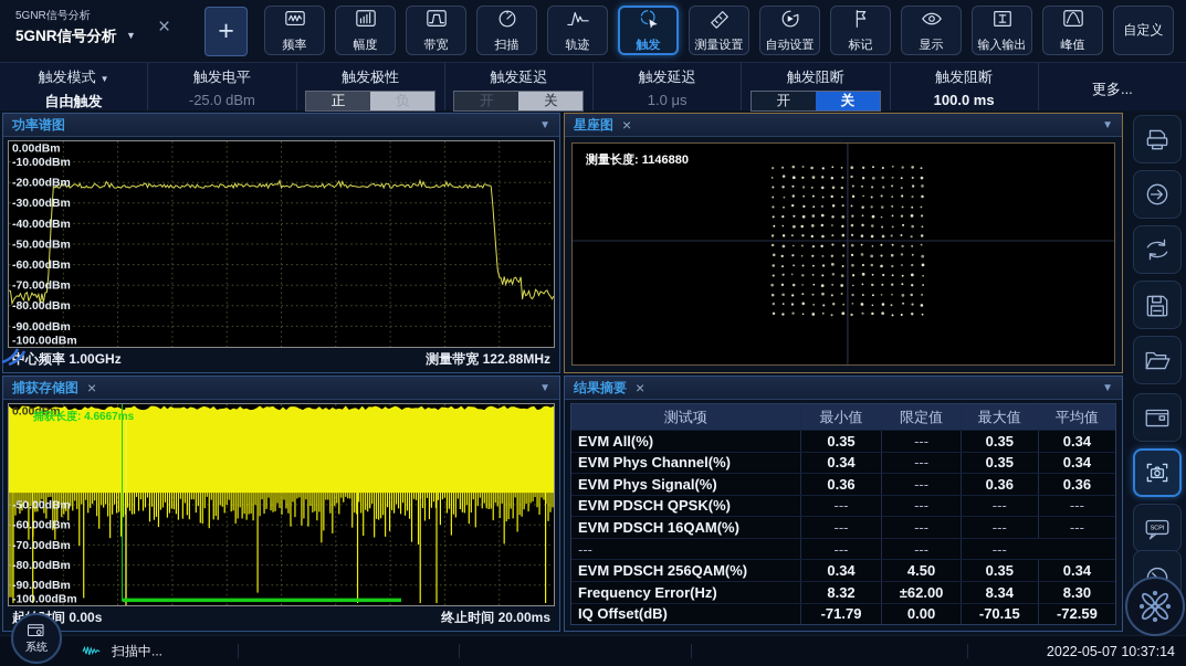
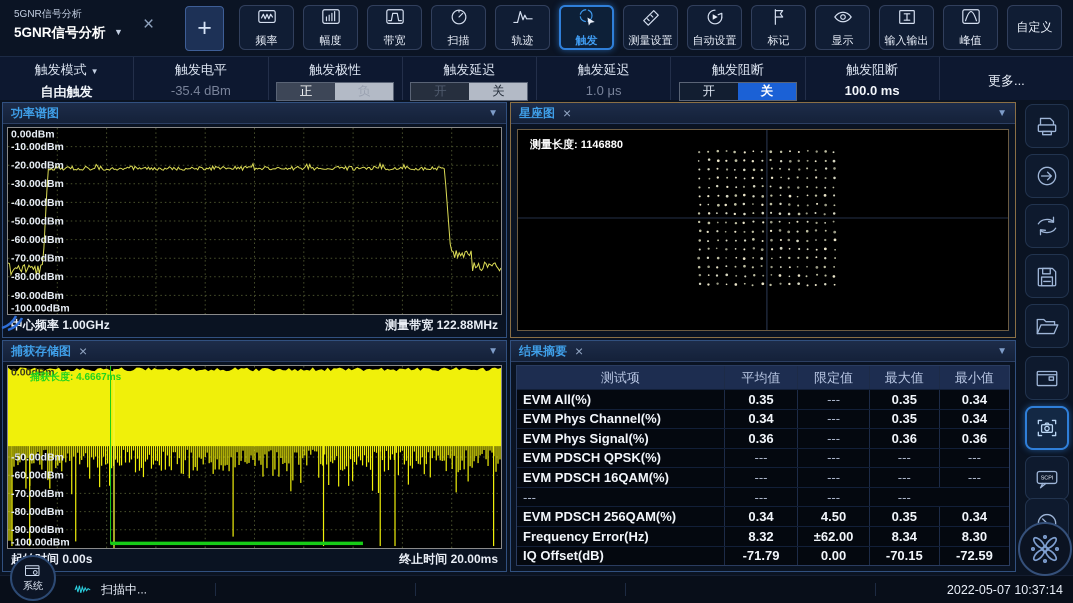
  5GNR信号分析
  5GNR信号分析
  ▼
  ×
  +
  频率
  幅度
  带宽
  扫描
  轨迹
  触发
  测量设置
  自动设置
  标记
  显示
  输入输出
  峰值
  自定义
  触发模式 ▼
  自由触发
  触发电平
- -25.0 dBm
+ -35.4 dBm
  触发极性
  正
  负
  触发延迟
  开
  关
  触发延迟
  1.0 μs
  触发阻断
  开
  关
  触发阻断
  100.0 ms
  更多...
  功率谱图
  ▼
  0.00dBm
  -10.00dBm
  -20.00dBm
  -30.00dBm
  -40.00dBm
  -50.00dBm
  -60.00dBm
  -70.00dBm
  -80.00dBm
  -90.00dBm
  -100.00dBm
  心频率 1.00GHz
  测量带宽 122.88MHz
  星座图
  ×
  ▼
  测量长度: 1146880
  捕获存储图
  ×
  ▼
  捕获长度: 4.6667ms
  0.00dBm
  -50.00dBm
  -60.00dBm
  -70.00dBm
  -80.00dBm
  -90.00dBm
  -100.00dBm
  起间 0.00s
  终止时间 20.00ms
  结果摘要
  ×
  ▼
  测试项
- 最小值
+ 平均值
  限定值
  最大值
- 平均值
+ 最小值
  EVM All(%)
  0.35
  ---
  0.35
  0.34
  EVM Phys Channel(%)
  0.34
  ---
  0.35
  0.34
  EVM Phys Signal(%)
  0.36
  ---
  0.36
  0.36
  EVM PDSCH QPSK(%)
  ---
  ---
  ---
  ---
  EVM PDSCH 16QAM(%)
  ---
  ---
  ---
  ---
  ---
  ---
  ---
  ---
  EVM PDSCH 256QAM(%)
  0.34
  4.50
  0.35
  0.34
  Frequency Error(Hz)
  8.32
  ±62.00
  8.34
  8.30
  IQ Offset(dB)
  -71.79
  0.00
  -70.15
  -72.59
  扫描中...
  2022-05-07 10:37:14
  系统
